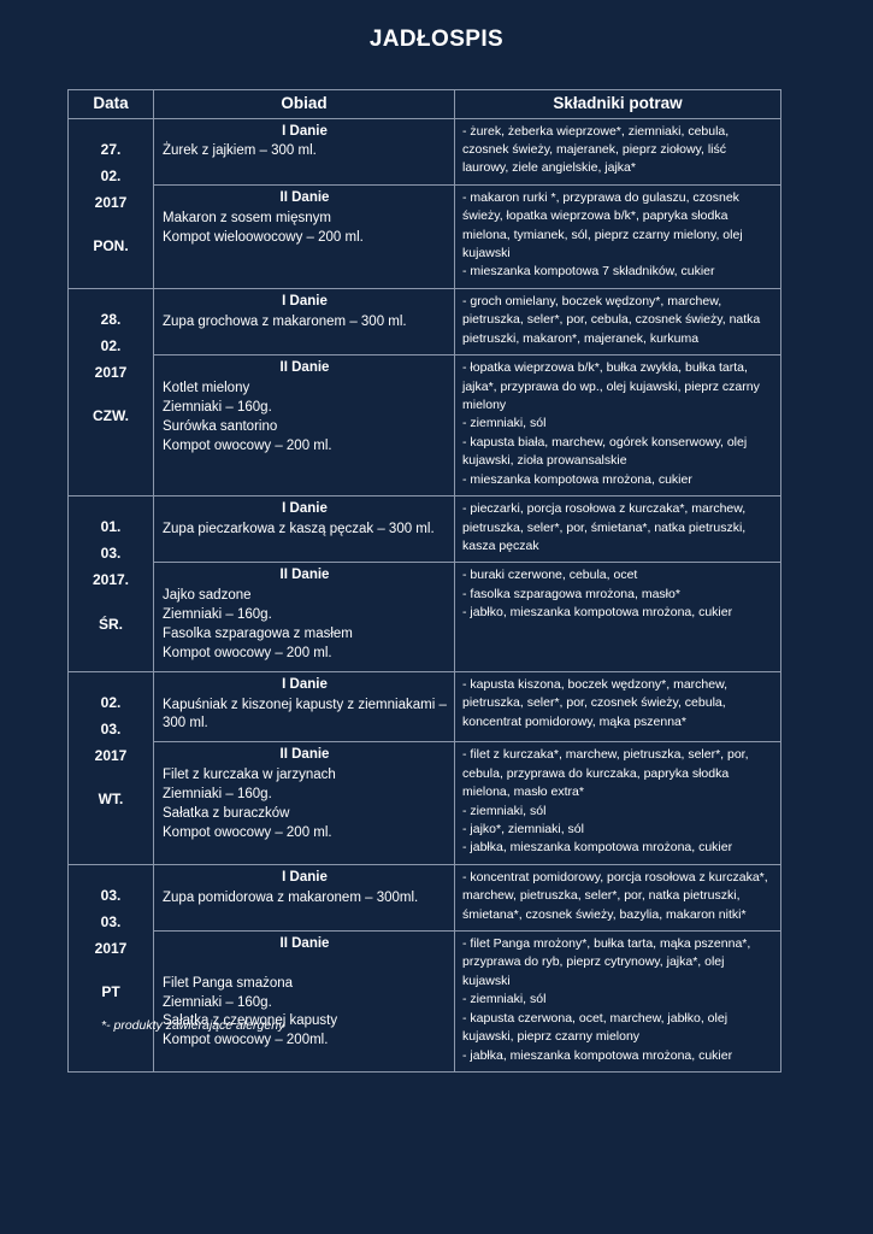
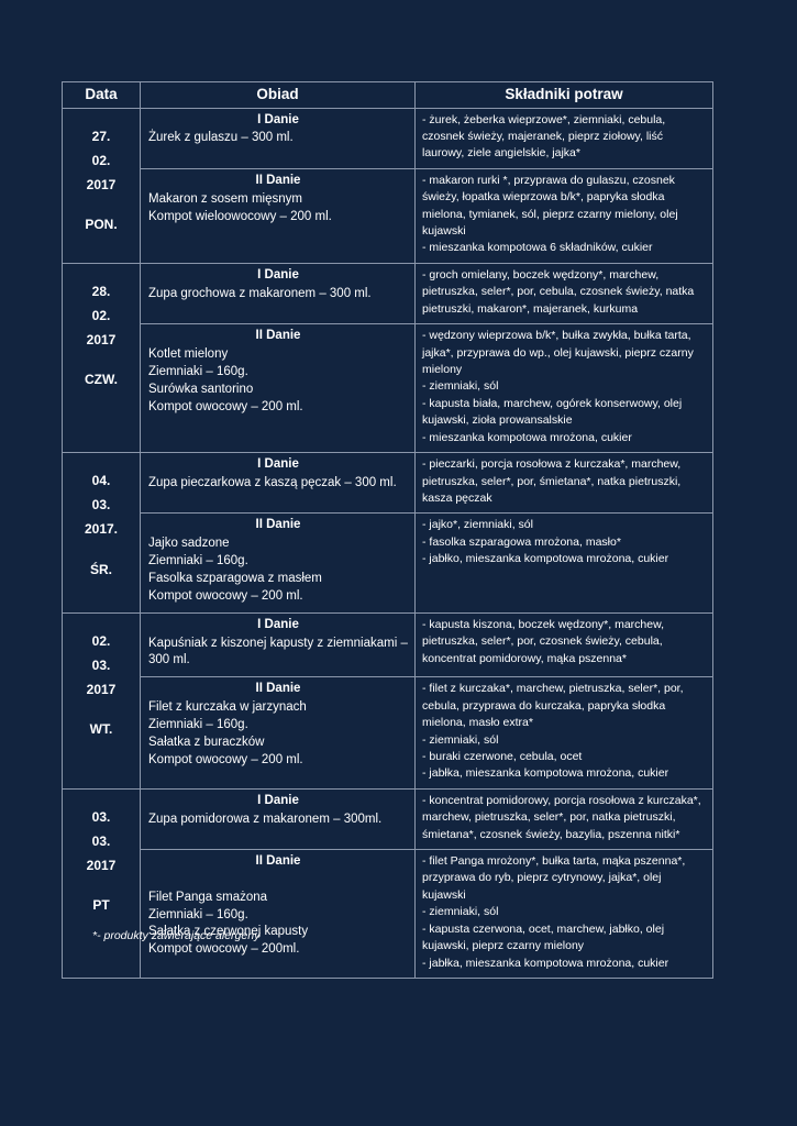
- JADŁOSPIS
  Data	Obiad	Składniki potraw
- 27.02.2017PON.	I DanieŻurek z jajkiem – 300 ml.	- żurek, żeberka wieprzowe*, ziemniaki, cebula, czosnek świeży, majeranek, pieprz ziołowy, liść laurowy, ziele angielskie, jajka*
+ 27.02.2017PON.	I DanieŻurek z gulaszu – 300 ml.	- żurek, żeberka wieprzowe*, ziemniaki, cebula, czosnek świeży, majeranek, pieprz ziołowy, liść laurowy, ziele angielskie, jajka*
- II DanieMakaron z sosem mięsnymKompot wieloowocowy – 200 ml.	- makaron rurki *, przyprawa do gulaszu, czosnek świeży, łopatka wieprzowa b/k*, papryka słodka mielona, tymianek, sól, pieprz czarny mielony, olej kujawski- mieszanka kompotowa 7 składników, cukier
+ II DanieMakaron z sosem mięsnymKompot wieloowocowy – 200 ml.	- makaron rurki *, przyprawa do gulaszu, czosnek świeży, łopatka wieprzowa b/k*, papryka słodka mielona, tymianek, sól, pieprz czarny mielony, olej kujawski- mieszanka kompotowa 6 składników, cukier
  28.02.2017CZW.	I DanieZupa grochowa z makaronem – 300 ml.	- groch omielany, boczek wędzony*, marchew, pietruszka, seler*, por, cebula, czosnek świeży, natka pietruszki, makaron*, majeranek, kurkuma
- II DanieKotlet mielonyZiemniaki – 160g.Surówka santorinoKompot owocowy – 200 ml.	- łopatka wieprzowa b/k*, bułka zwykła, bułka tarta, jajka*, przyprawa do wp., olej kujawski, pieprz czarny mielony- ziemniaki, sól- kapusta biała, marchew, ogórek konserwowy, olej kujawski, zioła prowansalskie- mieszanka kompotowa mrożona, cukier
+ II DanieKotlet mielonyZiemniaki – 160g.Surówka santorinoKompot owocowy – 200 ml.	- wędzony wieprzowa b/k*, bułka zwykła, bułka tarta, jajka*, przyprawa do wp., olej kujawski, pieprz czarny mielony- ziemniaki, sól- kapusta biała, marchew, ogórek konserwowy, olej kujawski, zioła prowansalskie- mieszanka kompotowa mrożona, cukier
- 01.03.2017.ŚR.	I DanieZupa pieczarkowa z kaszą pęczak – 300 ml.	- pieczarki, porcja rosołowa z kurczaka*, marchew, pietruszka, seler*, por, śmietana*, natka pietruszki, kasza pęczak
+ 04.03.2017.ŚR.	I DanieZupa pieczarkowa z kaszą pęczak – 300 ml.	- pieczarki, porcja rosołowa z kurczaka*, marchew, pietruszka, seler*, por, śmietana*, natka pietruszki, kasza pęczak
- II DanieJajko sadzoneZiemniaki – 160g.Fasolka szparagowa z masłemKompot owocowy – 200 ml.	- buraki czerwone, cebula, ocet- fasolka szparagowa mrożona, masło*- jabłko, mieszanka kompotowa mrożona, cukier
+ II DanieJajko sadzoneZiemniaki – 160g.Fasolka szparagowa z masłemKompot owocowy – 200 ml.	- jajko*, ziemniaki, sól- fasolka szparagowa mrożona, masło*- jabłko, mieszanka kompotowa mrożona, cukier
  02.03.2017WT.	I DanieKapuśniak z kiszonej kapusty z ziemniakami – 300 ml.	- kapusta kiszona, boczek wędzony*, marchew, pietruszka, seler*, por, czosnek świeży, cebula, koncentrat pomidorowy, mąka pszenna*
- II DanieFilet z kurczaka w jarzynachZiemniaki – 160g.Sałatka z buraczkówKompot owocowy – 200 ml.	- filet z kurczaka*, marchew, pietruszka, seler*, por, cebula, przyprawa do kurczaka, papryka słodka mielona, masło extra*- ziemniaki, sól- jajko*, ziemniaki, sól- jabłka, mieszanka kompotowa mrożona, cukier
+ II DanieFilet z kurczaka w jarzynachZiemniaki – 160g.Sałatka z buraczkówKompot owocowy – 200 ml.	- filet z kurczaka*, marchew, pietruszka, seler*, por, cebula, przyprawa do kurczaka, papryka słodka mielona, masło extra*- ziemniaki, sól- buraki czerwone, cebula, ocet- jabłka, mieszanka kompotowa mrożona, cukier
- 03.03.2017PT	I DanieZupa pomidorowa z makaronem – 300ml.	- koncentrat pomidorowy, porcja rosołowa z kurczaka*, marchew, pietruszka, seler*, por, natka pietruszki, śmietana*, czosnek świeży, bazylia, makaron nitki*
+ 03.03.2017PT	I DanieZupa pomidorowa z makaronem – 300ml.	- koncentrat pomidorowy, porcja rosołowa z kurczaka*, marchew, pietruszka, seler*, por, natka pietruszki, śmietana*, czosnek świeży, bazylia, pszenna nitki*
  II Danie Filet Panga smażonaZiemniaki – 160g.Sałatka z czerwonej kapustyKompot owocowy – 200ml.	- filet Panga mrożony*, bułka tarta, mąka pszenna*, przyprawa do ryb, pieprz cytrynowy, jajka*, olej kujawski- ziemniaki, sól- kapusta czerwona, ocet, marchew, jabłko, olej kujawski, pieprz czarny mielony- jabłka, mieszanka kompotowa mrożona, cukier
  *- produkty zawierające alergeny
